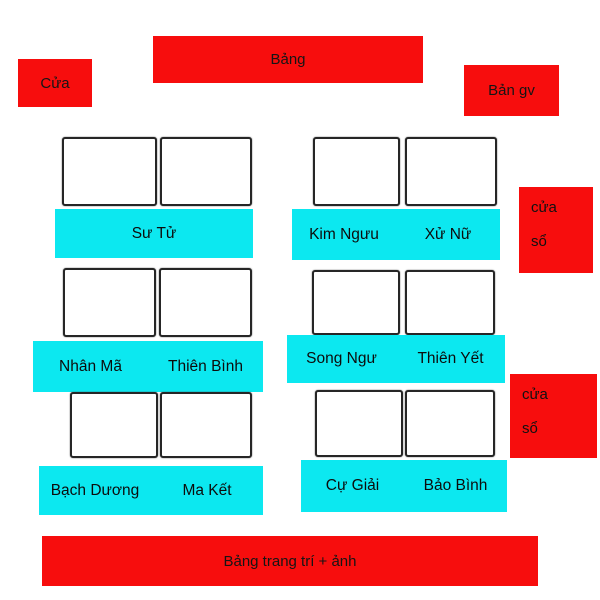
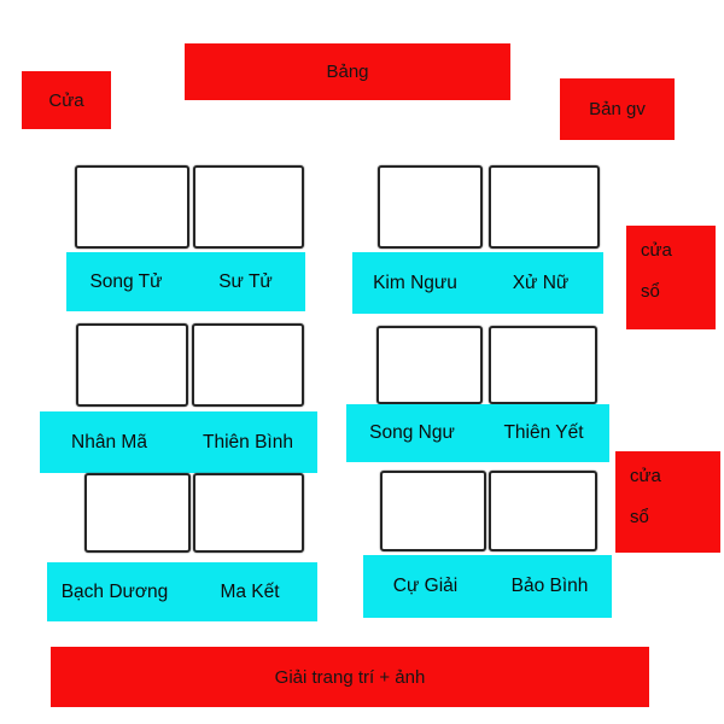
  Bảng
  Cửa
  Bản gv
+ Song Tử
  Sư Tử
  Kim Ngưu
  Xử Nữ
  Nhân Mã
  Thiên Bình
  Song Ngư
  Thiên Yết
  Bạch Dương
  Ma Kết
  Cự Giải
  Bảo Bình
  cửa
  sổ
  cửa
  sổ
- Bảng trang trí + ảnh
+ Giải trang trí + ảnh
